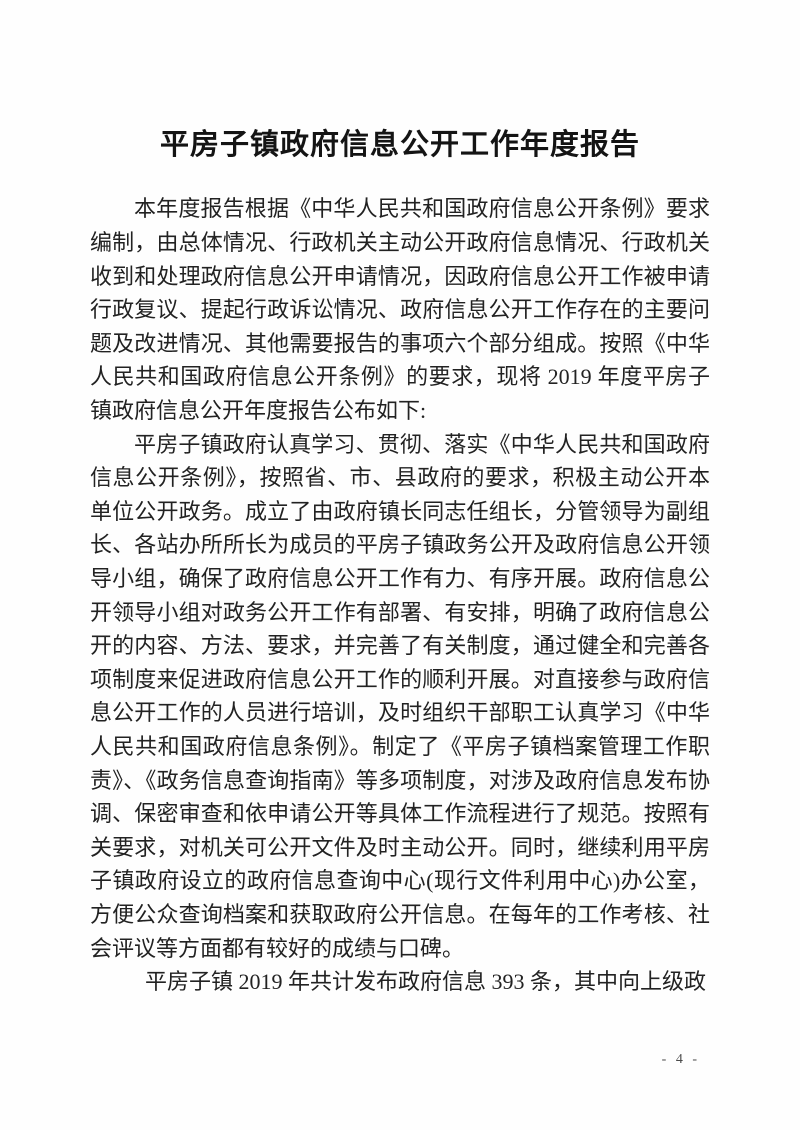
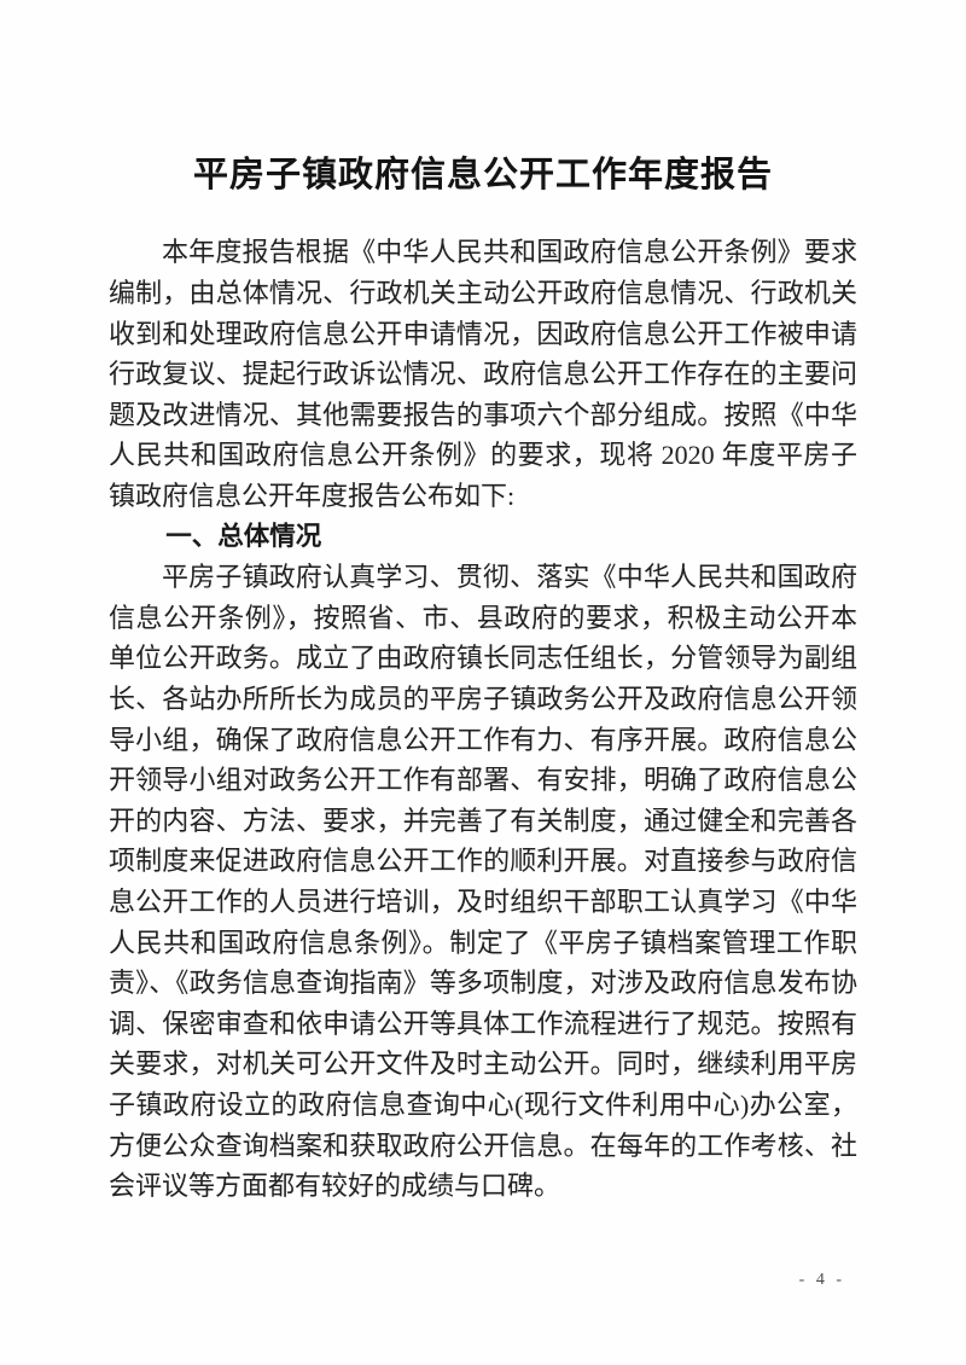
  平房子镇政府信息公开工作年度报告
- 本年度报告根据《中华人民共和国政府信息公开条例》要求编制，由总体情况、行政机关主动公开政府信息情况、行政机关收到和处理政府信息公开申请情况，因政府信息公开工作被申请行政复议、提起行政诉讼情况、政府信息公开工作存在的主要问题及改进情况、其他需要报告的事项六个部分组成。按照《中华人民共和国政府信息公开条例》的要求，现将 2019 年度平房子镇政府信息公开年度报告公布如下:
+ 本年度报告根据《中华人民共和国政府信息公开条例》要求编制，由总体情况、行政机关主动公开政府信息情况、行政机关收到和处理政府信息公开申请情况，因政府信息公开工作被申请行政复议、提起行政诉讼情况、政府信息公开工作存在的主要问题及改进情况、其他需要报告的事项六个部分组成。按照《中华人民共和国政府信息公开条例》的要求，现将 2020 年度平房子镇政府信息公开年度报告公布如下:
+ 一、总体情况
  平房子镇政府认真学习、贯彻、落实《中华人民共和国政府信息公开条例》，按照省、市、县政府的要求，积极主动公开本单位公开政务。成立了由政府镇长同志任组长，分管领导为副组长、各站办所所长为成员的平房子镇政务公开及政府信息公开领导小组，确保了政府信息公开工作有力、有序开展。政府信息公开领导小组对政务公开工作有部署、有安排，明确了政府信息公开的内容、方法、要求，并完善了有关制度，通过健全和完善各项制度来促进政府信息公开工作的顺利开展。对直接参与政府信息公开工作的人员进行培训，及时组织干部职工认真学习《中华人民共和国政府信息条例》。制定了《平房子镇档案管理工作职责》、《政务信息查询指南》等多项制度，对涉及政府信息发布协调、保密审查和依申请公开等具体工作流程进行了规范。按照有关要求，对机关可公开文件及时主动公开。同时，继续利用平房子镇政府设立的政府信息查询中心(现行文件利用中心)办公室，方便公众查询档案和获取政府公开信息。在每年的工作考核、社会评议等方面都有较好的成绩与口碑。
- 平房子镇 2019 年共计发布政府信息 393 条，其中向上级政
  - 4 -
